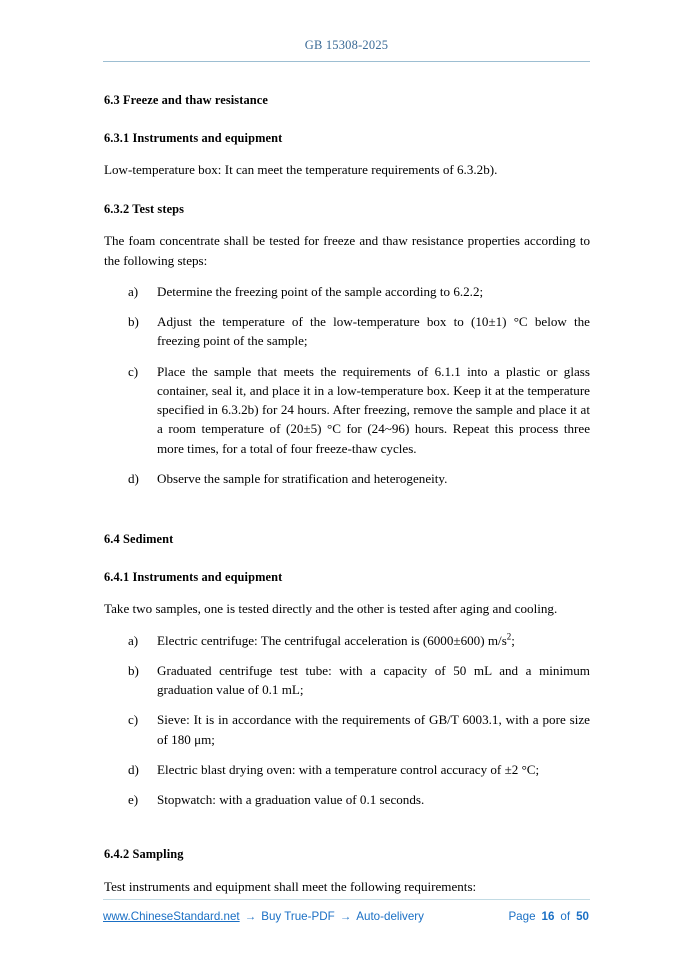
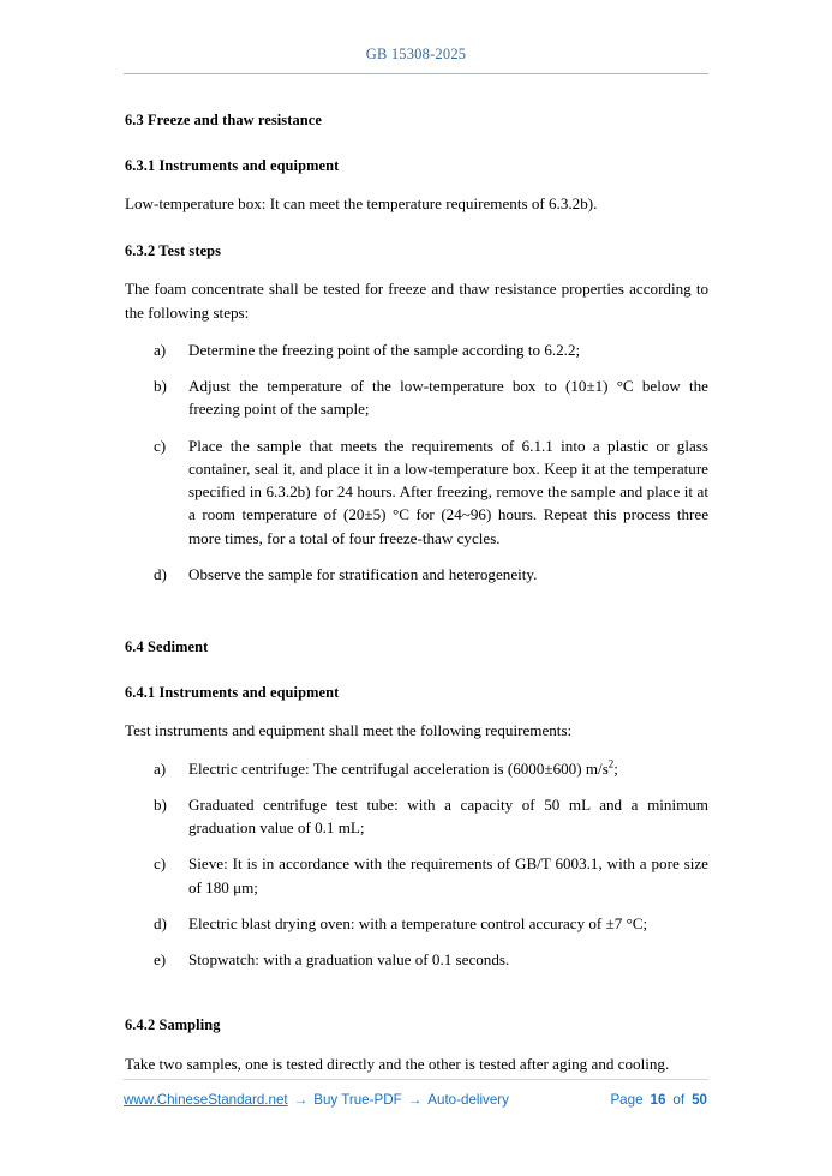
  GB 15308-2025
  6.3 Freeze and thaw resistance
  6.3.1 Instruments and equipment
  Low-temperature box: It can meet the temperature requirements of 6.3.2b).
  6.3.2 Test steps
  The foam concentrate shall be tested for freeze and thaw resistance properties according to the following steps:
  a)
  Determine the freezing point of the sample according to 6.2.2;
  b)
  Adjust the temperature of the low-temperature box to (10±1) °C below the freezing point of the sample;
  c)
  Place the sample that meets the requirements of 6.1.1 into a plastic or glass container, seal it, and place it in a low-temperature box. Keep it at the temperature specified in 6.3.2b) for 24 hours. After freezing, remove the sample and place it at a room temperature of (20±5) °C for (24~96) hours. Repeat this process three more times, for a total of four freeze-thaw cycles.
  d)
  Observe the sample for stratification and heterogeneity.
  6.4 Sediment
  6.4.1 Instruments and equipment
- Take two samples, one is tested directly and the other is tested after aging and cooling.
+ Test instruments and equipment shall meet the following requirements:
  a)
  Electric centrifuge: The centrifugal acceleration is (6000±600) m/s2;
  b)
  Graduated centrifuge test tube: with a capacity of 50 mL and a minimum graduation value of 0.1 mL;
  c)
  Sieve: It is in accordance with the requirements of GB/T 6003.1, with a pore size of 180 μm;
  d)
- Electric blast drying oven: with a temperature control accuracy of ±2 °C;
+ Electric blast drying oven: with a temperature control accuracy of ±7 °C;
  e)
  Stopwatch: with a graduation value of 0.1 seconds.
  6.4.2 Sampling
- Test instruments and equipment shall meet the following requirements:
+ Take two samples, one is tested directly and the other is tested after aging and cooling.
  www.ChineseStandard.net
  →
  Buy True-PDF
  →
  Auto-delivery
  Page
  16
  of
  50
